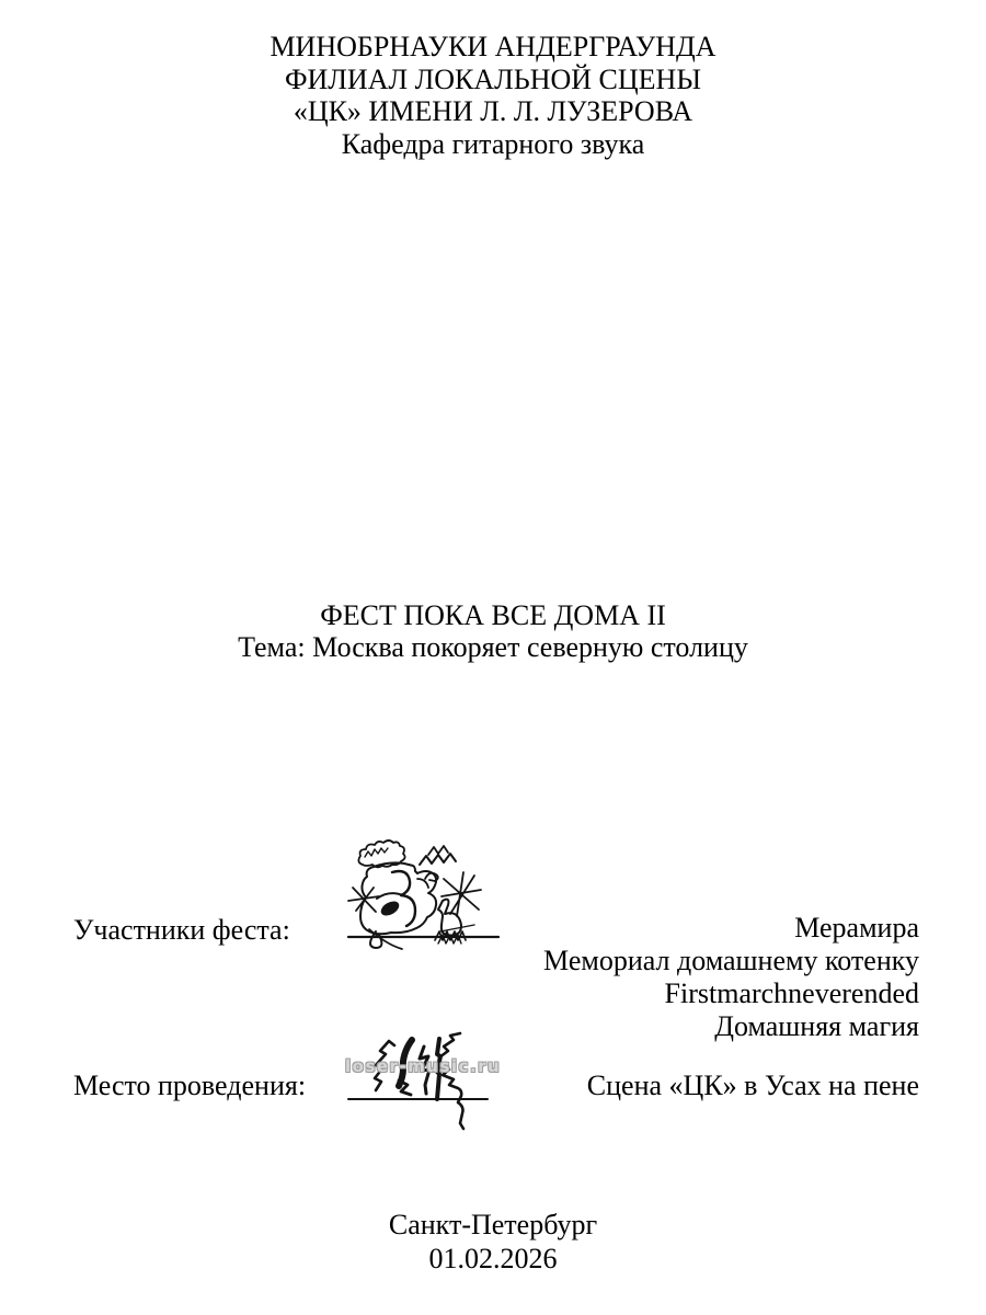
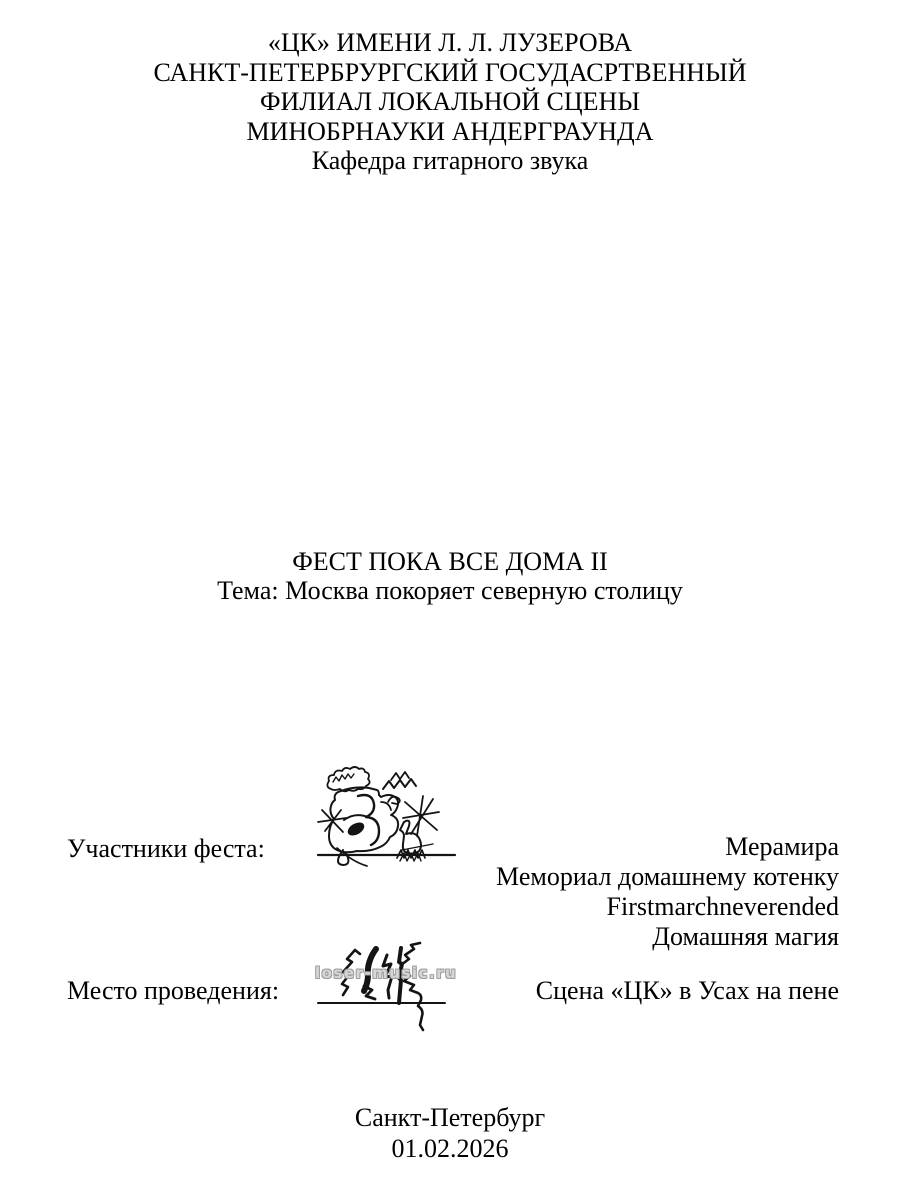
- МИНОБРНАУКИ АНДЕРГРАУНДА
+ «ЦК» ИМЕНИ Л. Л. ЛУЗЕРОВА
+ САНКТ-ПЕТЕРБРУРГСКИЙ ГОСУДАСРТВЕННЫЙ
  ФИЛИАЛ ЛОКАЛЬНОЙ СЦЕНЫ
- «ЦК» ИМЕНИ Л. Л. ЛУЗЕРОВА
+ МИНОБРНАУКИ АНДЕРГРАУНДА
  Кафедра гитарного звука
  ФЕСТ ПОКА ВСЕ ДОМА II
  Тема: Москва покоряет северную столицу
  Участники феста:
  Мерамира
  Мемориал домашнему котенку
  Firstmarchneverended
  Домашняя магия
  Место проведения:
  loser-music.ru
  Сцена «ЦК» в Усах на пене
  Санкт-Петербург
  01.02.2026
